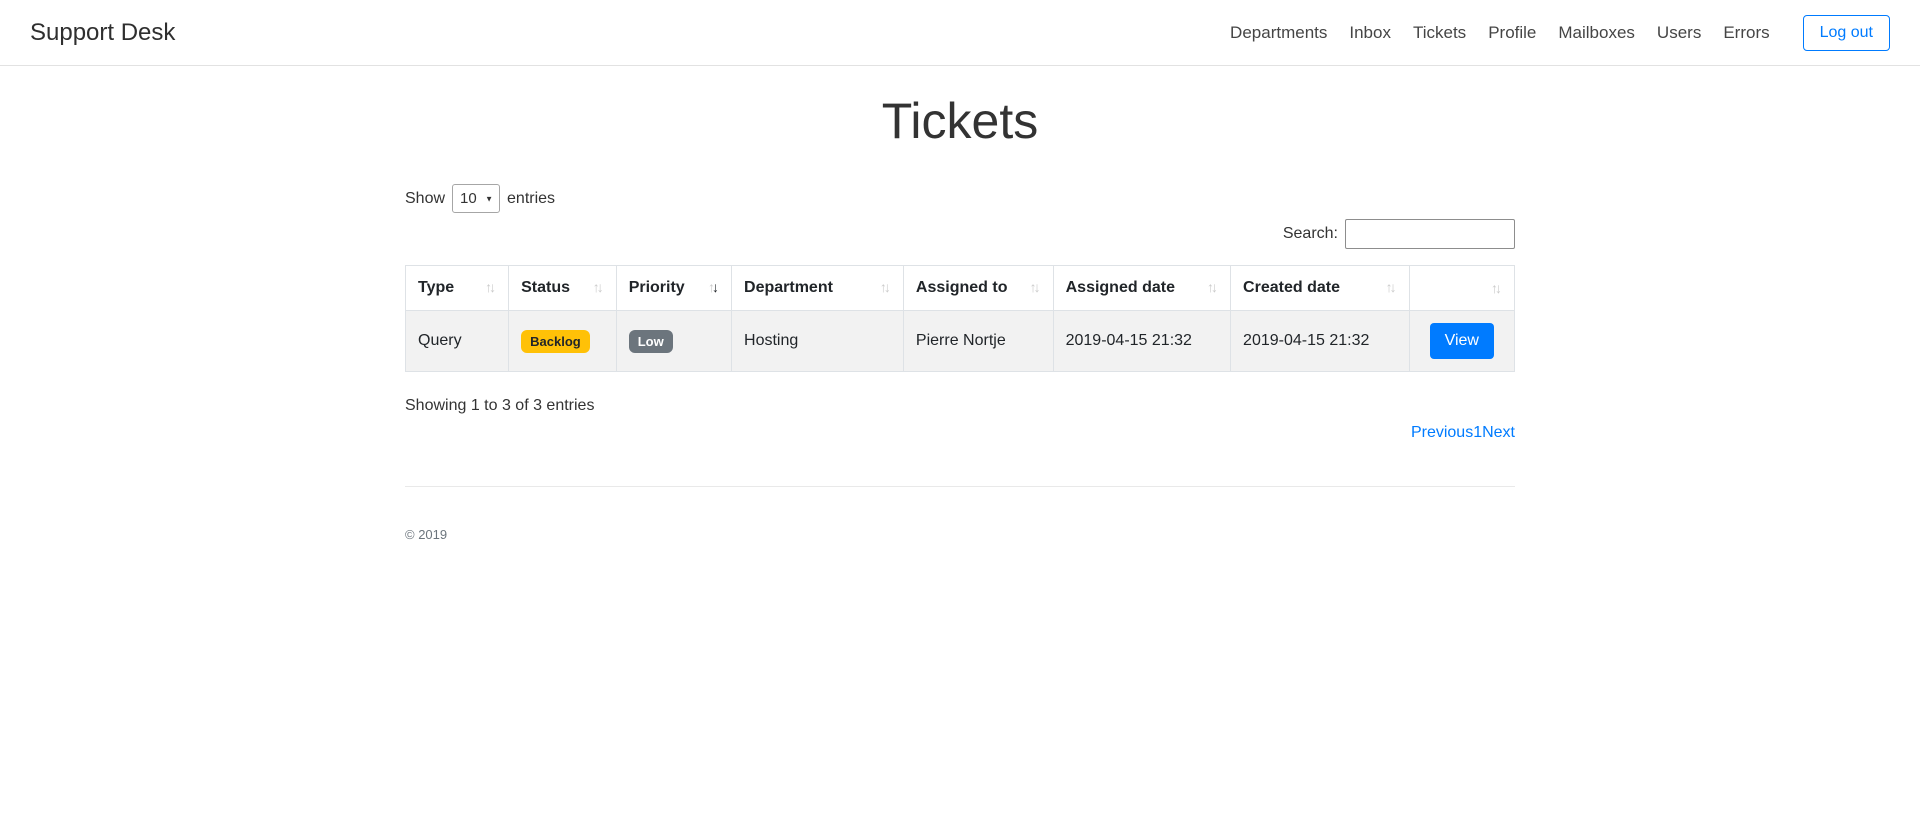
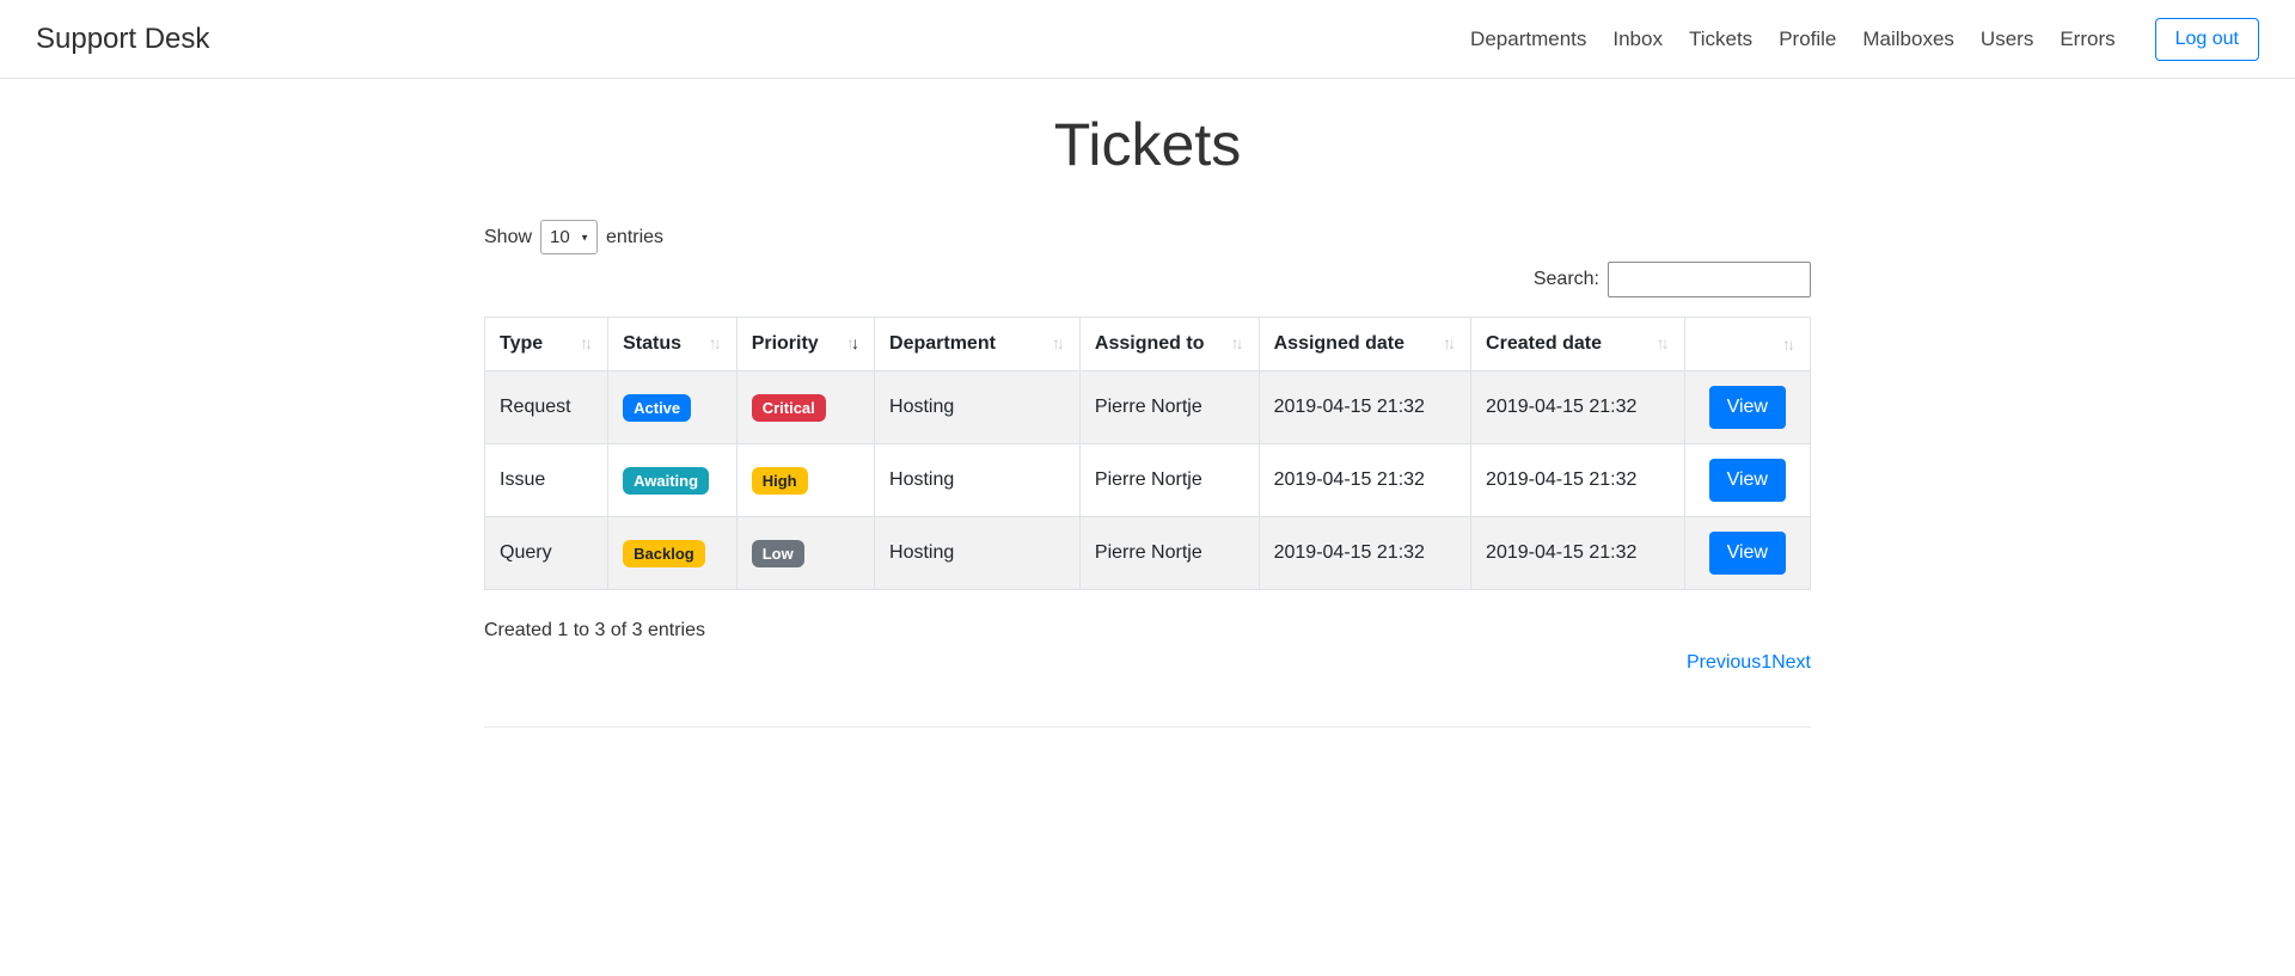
  Support Desk
  Departments
  Inbox
  Tickets
  Profile
  Mailboxes
  Users
  Errors
  Log out
  Tickets
  Show
  10
  ▼
  entries
  Search:
  Type ↑↓	Status ↑↓	Priority ↑↓	Department ↑↓	Assigned to ↑↓	Assigned date ↑↓	Created date ↑↓	↑↓
+ Request	Active	Critical	Hosting	Pierre Nortje	2019-04-15 21:32	2019-04-15 21:32	View
+ Issue	Awaiting	High	Hosting	Pierre Nortje	2019-04-15 21:32	2019-04-15 21:32	View
  Query	Backlog	Low	Hosting	Pierre Nortje	2019-04-15 21:32	2019-04-15 21:32	View
- Showing 1 to 3 of 3 entries
+ Created 1 to 3 of 3 entries
  Previous
  1
  Next
- © 2019
